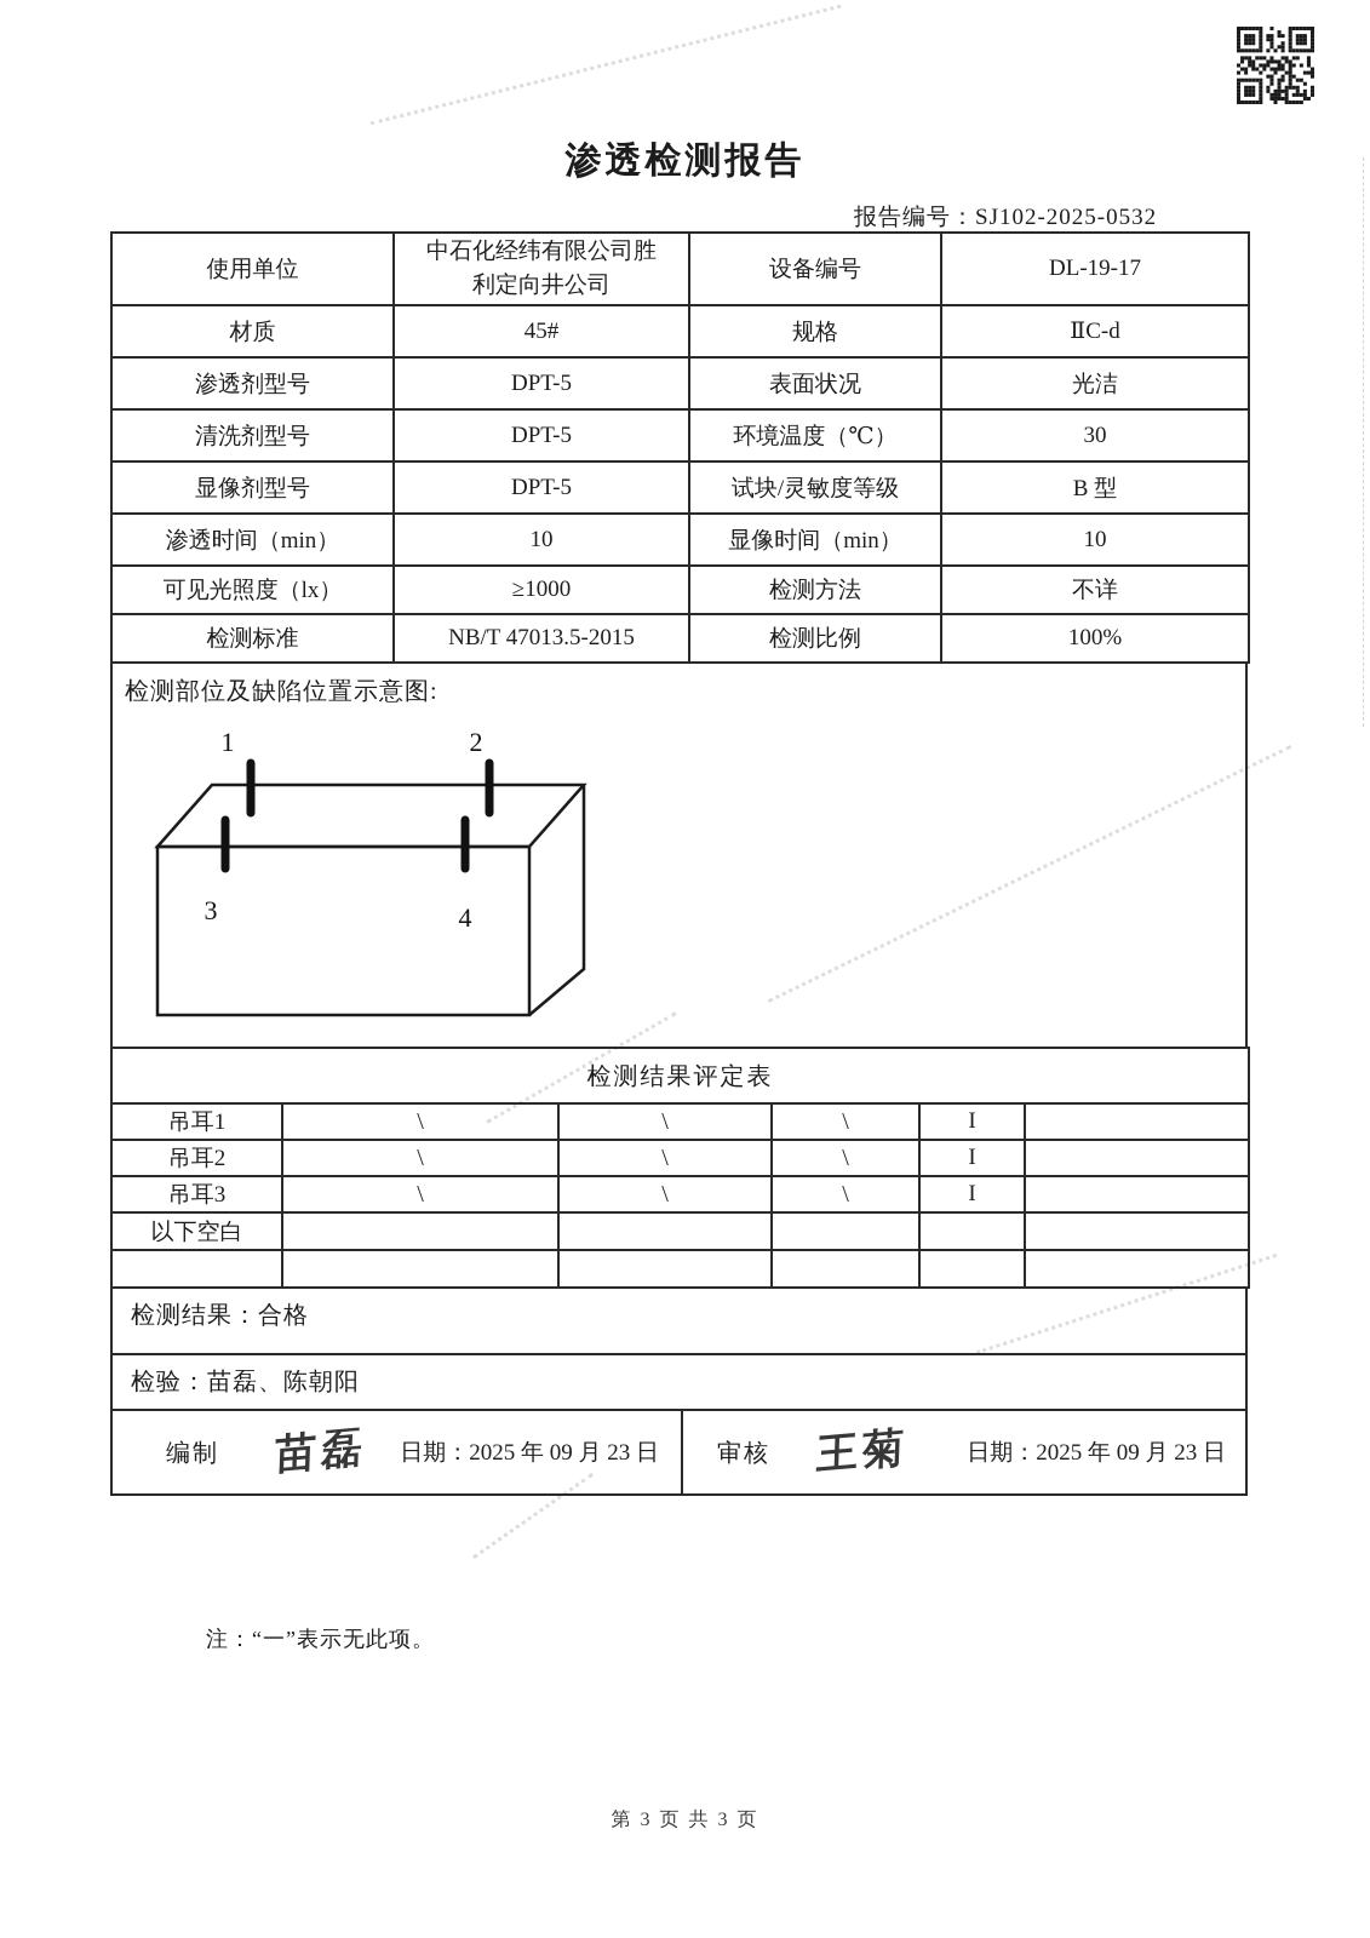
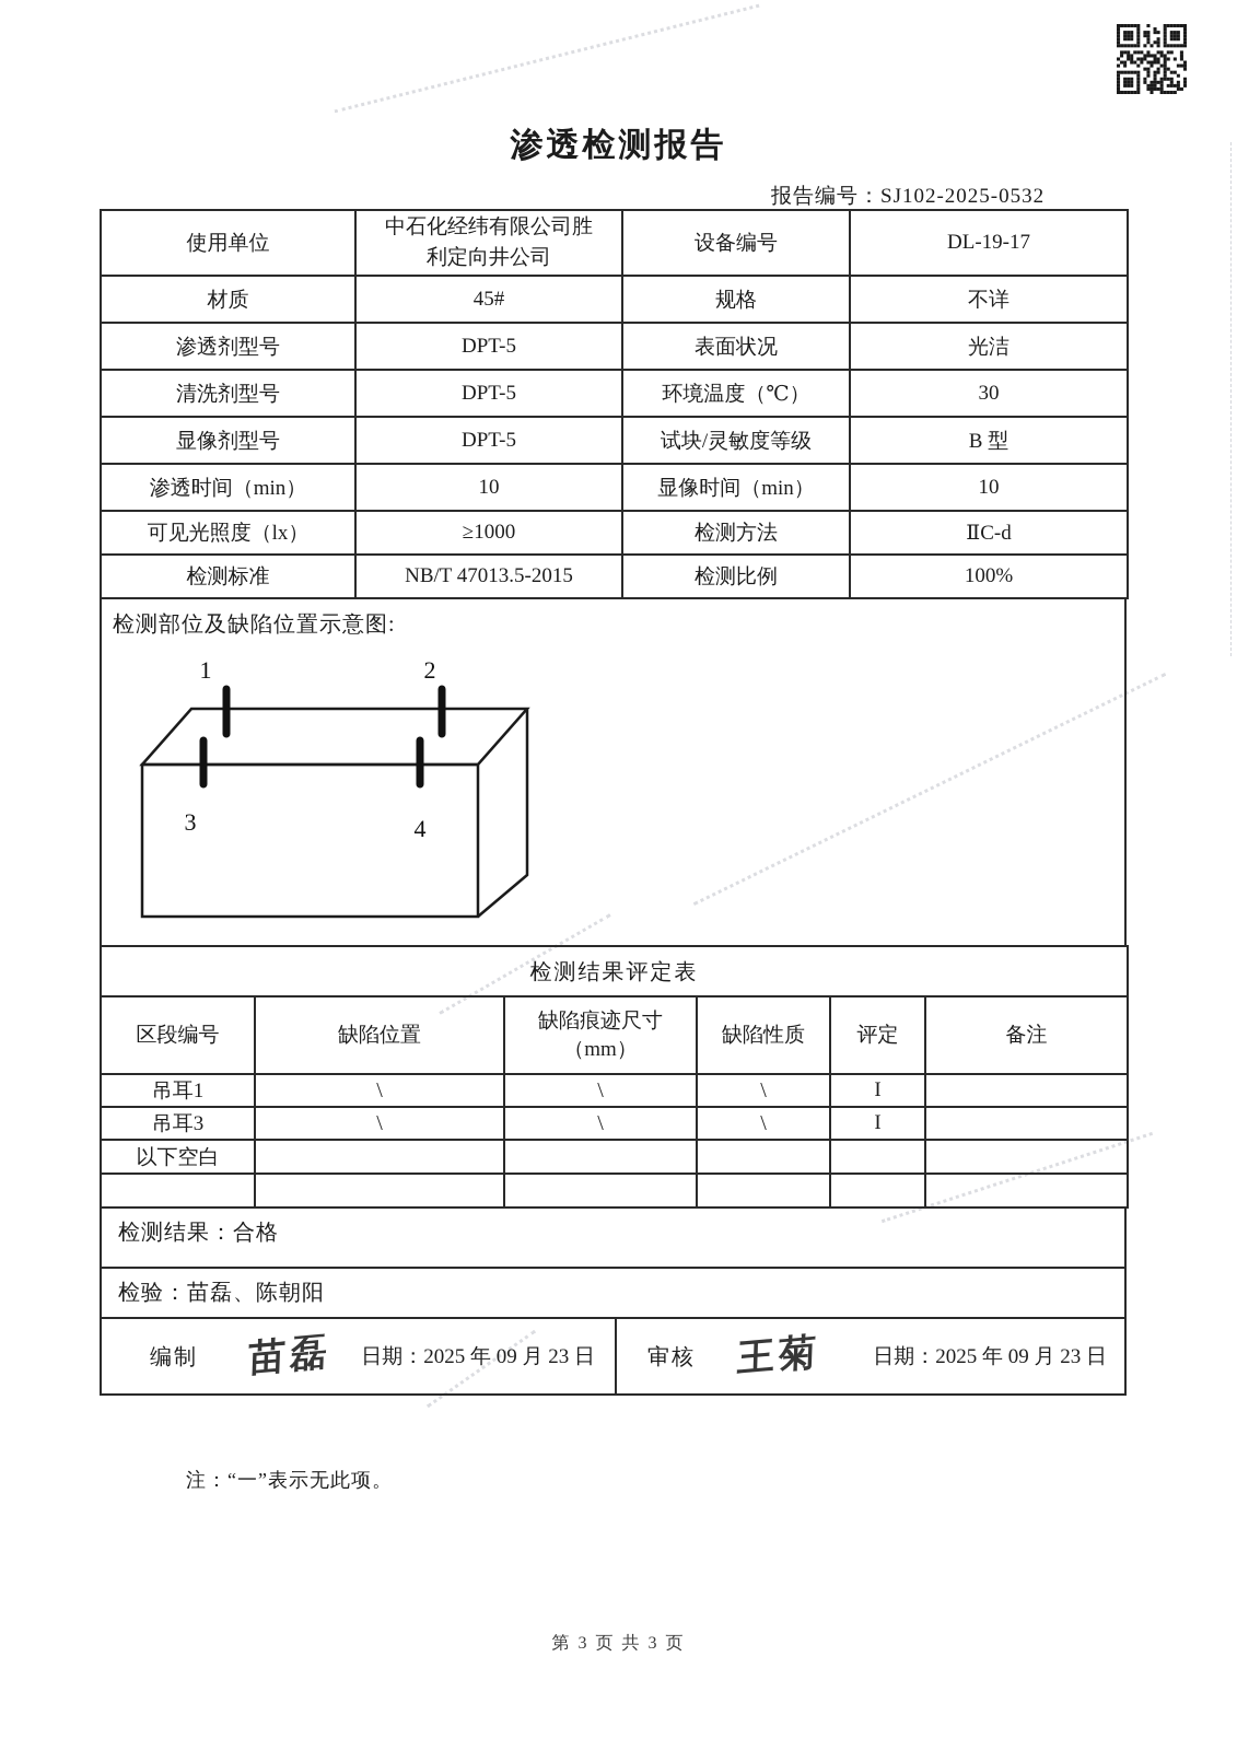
  渗透检测报告
  报告编号：SJ102-2025-0532
  使用单位	中石化经纬有限公司胜利定向井公司	设备编号	DL-19-17
- 材质	45#	规格	ⅡC-d
+ 材质	45#	规格	不详
  渗透剂型号	DPT-5	表面状况	光洁
  清洗剂型号	DPT-5	环境温度（℃）	30
  显像剂型号	DPT-5	试块/灵敏度等级	B 型
  渗透时间（min）	10	显像时间（min）	10
- 可见光照度（lx）	≥1000	检测方法	不详
+ 可见光照度（lx）	≥1000	检测方法	ⅡC-d
  检测标准	NB/T 47013.5-2015	检测比例	100%
  检测部位及缺陷位置示意图:
  1
  2
  3
  4
  检测结果评定表
+ 区段编号	缺陷位置	缺陷痕迹尺寸 （mm）	缺陷性质	评定	备注
  吊耳1	\	\	\	I
- 吊耳2	\	\	\	I
  吊耳3	\	\	\	I
  以下空白
  检测结果：合格
  检验：苗磊、陈朝阳
  编制
  日期：2025 年 09 月 23 日
  审核
  日期：2025 年 09 月 23 日
  注：“一”表示无此项。
  第 3 页 共 3 页
